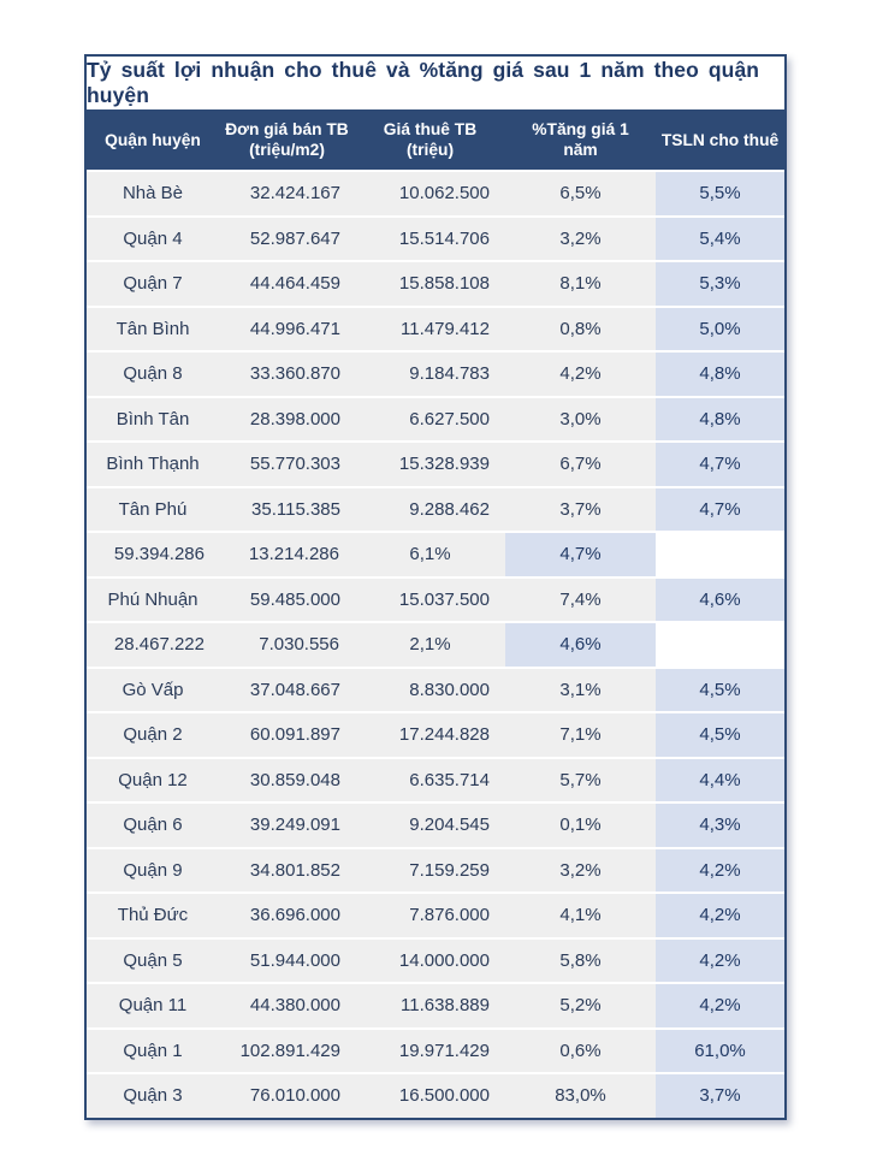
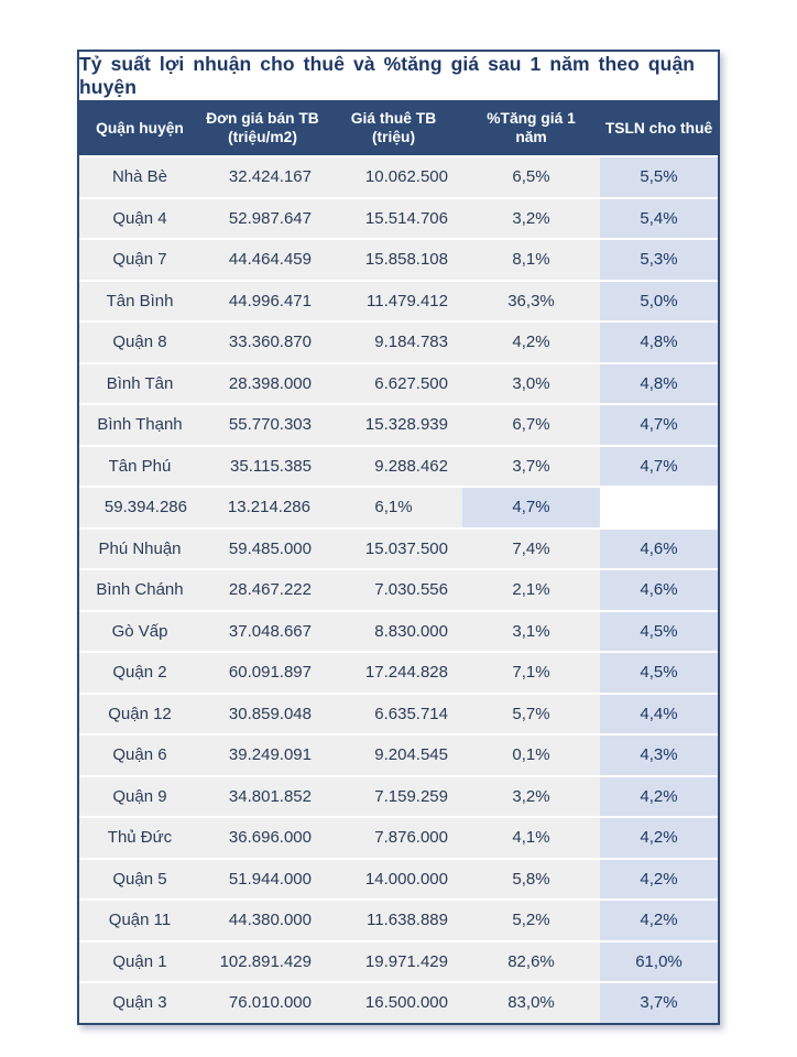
  Tỷ suất lợi nhuận cho thuê và %tăng giá sau 1 năm theo quận huyện
  Quận huyện
  Đơn giá bán TB
  (triệu/m2)
  Giá thuê TB
  (triệu)
  %Tăng giá 1
  năm
  TSLN cho thuê
  Nhà Bè
  32.424.167
  10.062.500
  6,5%
  5,5%
  Quận 4
  52.987.647
  15.514.706
  3,2%
  5,4%
  Quận 7
  44.464.459
  15.858.108
  8,1%
  5,3%
  Tân Bình
  44.996.471
  11.479.412
- 0,8%
+ 36,3%
  5,0%
  Quận 8
  33.360.870
  9.184.783
  4,2%
  4,8%
  Bình Tân
  28.398.000
  6.627.500
  3,0%
  4,8%
  Bình Thạnh
  55.770.303
  15.328.939
  6,7%
  4,7%
  Tân Phú
  35.115.385
  9.288.462
  3,7%
  4,7%
  59.394.286
  13.214.286
  6,1%
  4,7%
  Phú Nhuận
  59.485.000
  15.037.500
  7,4%
  4,6%
+ Bình Chánh
  28.467.222
  7.030.556
  2,1%
  4,6%
  Gò Vấp
  37.048.667
  8.830.000
  3,1%
  4,5%
  Quận 2
  60.091.897
  17.244.828
  7,1%
  4,5%
  Quận 12
  30.859.048
  6.635.714
  5,7%
  4,4%
  Quận 6
  39.249.091
  9.204.545
  0,1%
  4,3%
  Quận 9
  34.801.852
  7.159.259
  3,2%
  4,2%
  Thủ Đức
  36.696.000
  7.876.000
  4,1%
  4,2%
  Quận 5
  51.944.000
  14.000.000
  5,8%
  4,2%
  Quận 11
  44.380.000
  11.638.889
  5,2%
  4,2%
  Quận 1
  102.891.429
  19.971.429
- 0,6%
+ 82,6%
  61,0%
  Quận 3
  76.010.000
  16.500.000
  83,0%
  3,7%
